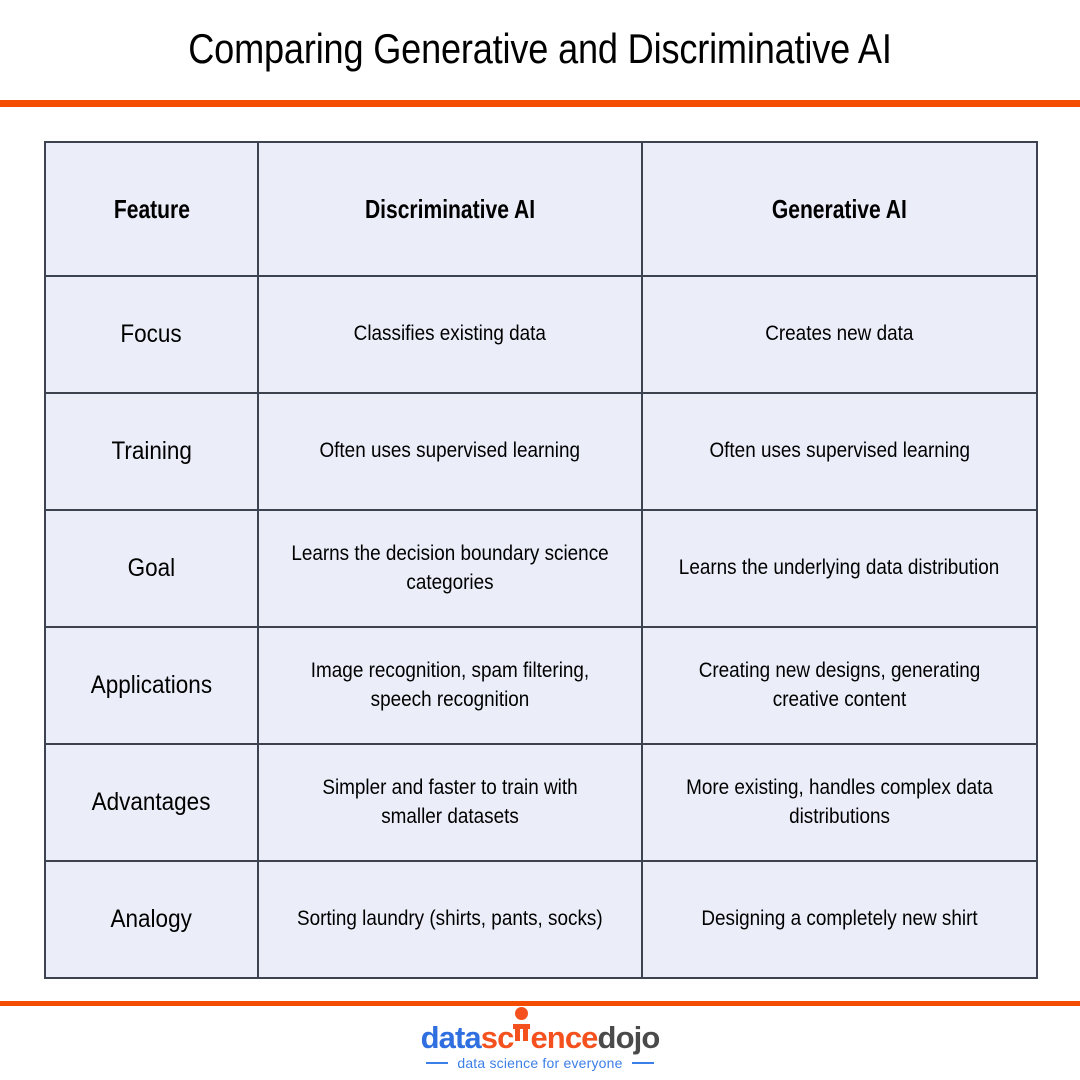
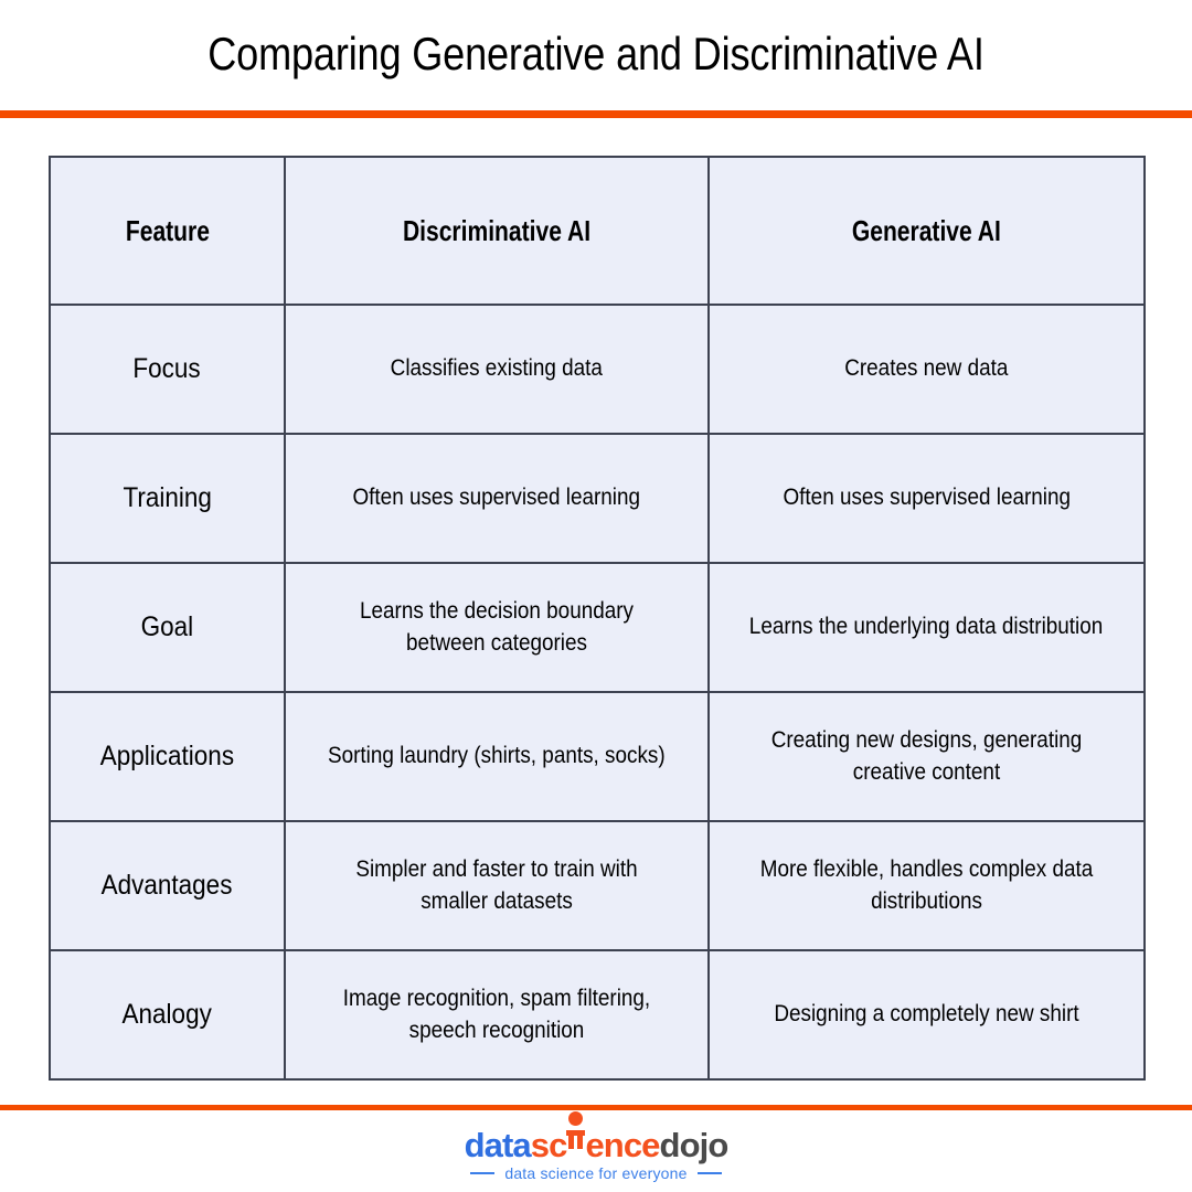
  Comparing Generative and Discriminative AI
  Feature	Discriminative AI	Generative AI
  Focus	Classifies existing data	Creates new data
  Training	Often uses supervised learning	Often uses supervised learning
- Goal	Learns the decision boundary science categories	Learns the underlying data distribution
+ Goal	Learns the decision boundary between categories	Learns the underlying data distribution
- Applications	Image recognition, spam filtering, speech recognition	Creating new designs, generating creative content
+ Applications	Sorting laundry (shirts, pants, socks)	Creating new designs, generating creative content
- Advantages	Simpler and faster to train with smaller datasets	More existing, handles complex data distributions
+ Advantages	Simpler and faster to train with smaller datasets	More flexible, handles complex data distributions
- Analogy	Sorting laundry (shirts, pants, socks)	Designing a completely new shirt
+ Analogy	Image recognition, spam filtering, speech recognition	Designing a completely new shirt
  data
  sc
  ence
  dojo
  data science for everyone
